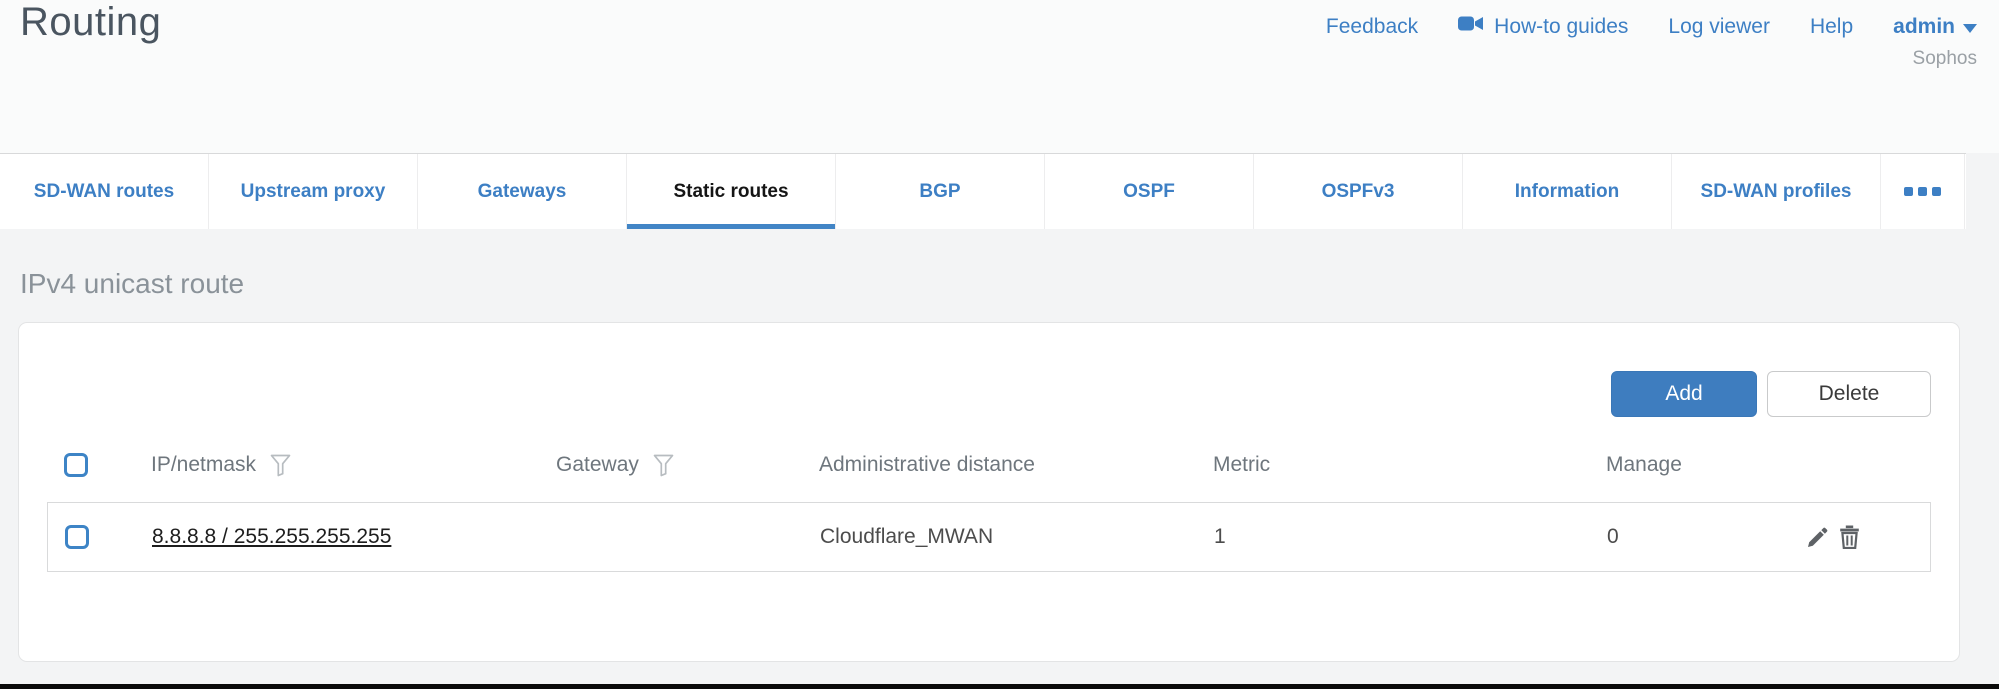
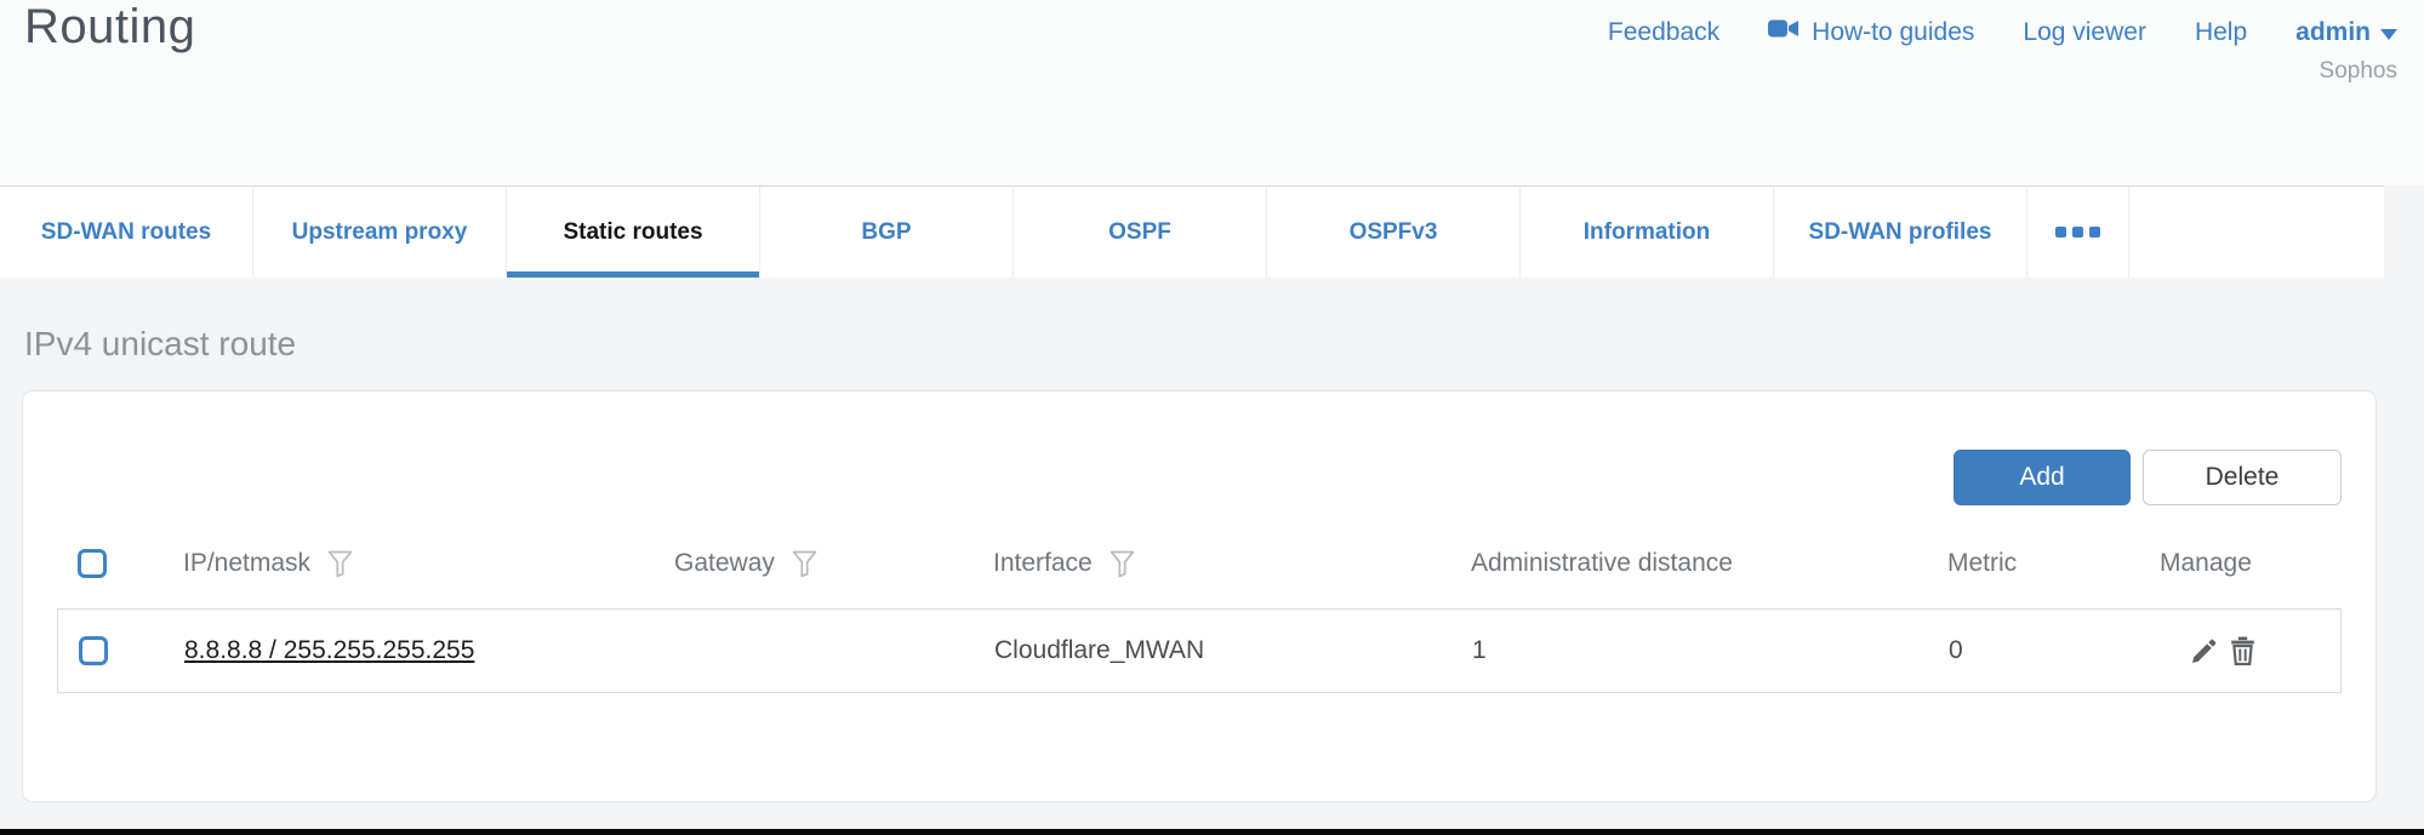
  Routing
  Feedback
  How-to guides
  Log viewer
  Help
  admin
  Sophos
  SD-WAN routes
  Upstream proxy
- Gateways
  Static routes
  BGP
  OSPF
  OSPFv3
  Information
  SD-WAN profiles
  IPv4 unicast route
  Add
  Delete
  IP/netmask
  Gateway
+ Interface
  Administrative distance
  Metric
  Manage
  8.8.8.8 / 255.255.255.255
  Cloudflare_MWAN
  1
  0
